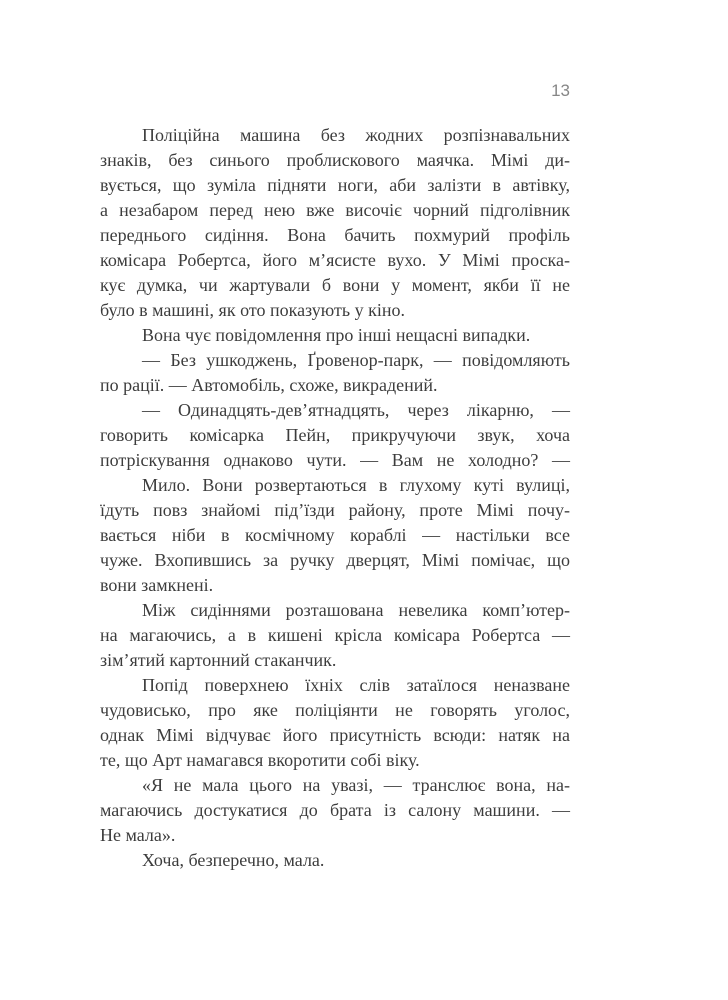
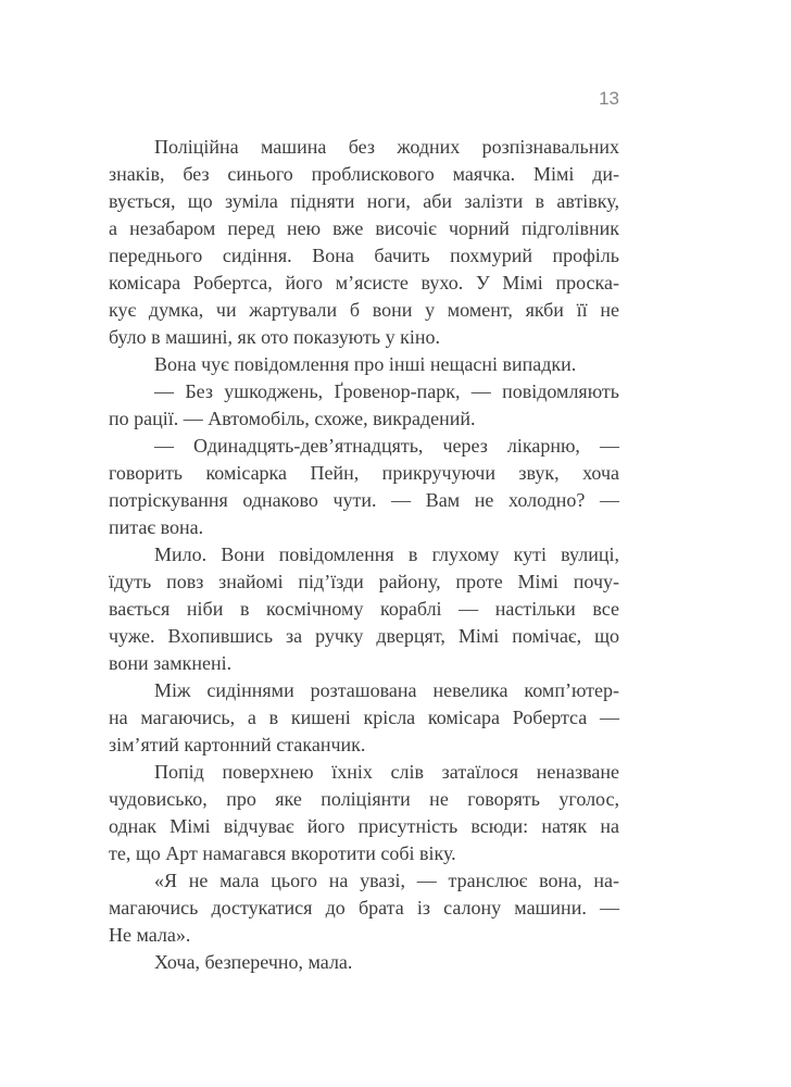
  13
  Поліційна машина без жодних розпізнавальних
  знаків, без синього проблискового маячка. Мімі ди-
  вується, що зуміла підняти ноги, аби залізти в автівку,
  а незабаром перед нею вже височіє чорний підголівник
  переднього сидіння. Вона бачить похмурий профіль
  комісара Робертса, його м’ясисте вухо. У Мімі проска-
  кує думка, чи жартували б вони у момент, якби її не
  було в машині, як ото показують у кіно.
  Вона чує повідомлення про інші нещасні випадки.
  — Без ушкоджень, Ґровенор-парк, — повідомляють
  по рації. — Автомобіль, схоже, викрадений.
  — Одинадцять-дев’ятнадцять, через лікарню, —
  говорить комісарка Пейн, прикручуючи звук, хоча
  потріскування однаково чути. — Вам не холодно? —
+ питає вона.
- Мило. Вони розвертаються в глухому куті вулиці,
+ Мило. Вони повідомлення в глухому куті вулиці,
  їдуть повз знайомі під’їзди району, проте Мімі почу-
  вається ніби в космічному кораблі — настільки все
  чуже. Вхопившись за ручку дверцят, Мімі помічає, що
  вони замкнені.
  Між сидіннями розташована невелика комп’ютер-
  на магаючись, а в кишені крісла комісара Робертса —
  зім’ятий картонний стаканчик.
  Попід поверхнею їхніх слів затаїлося неназване
  чудовисько, про яке поліціянти не говорять уголос,
  однак Мімі відчуває його присутність всюди: натяк на
  те, що Арт намагався вкоротити собі віку.
  «Я не мала цього на увазі, — транслює вона, на-
  магаючись достукатися до брата із салону машини. —
  Не мала».
  Хоча, безперечно, мала.
